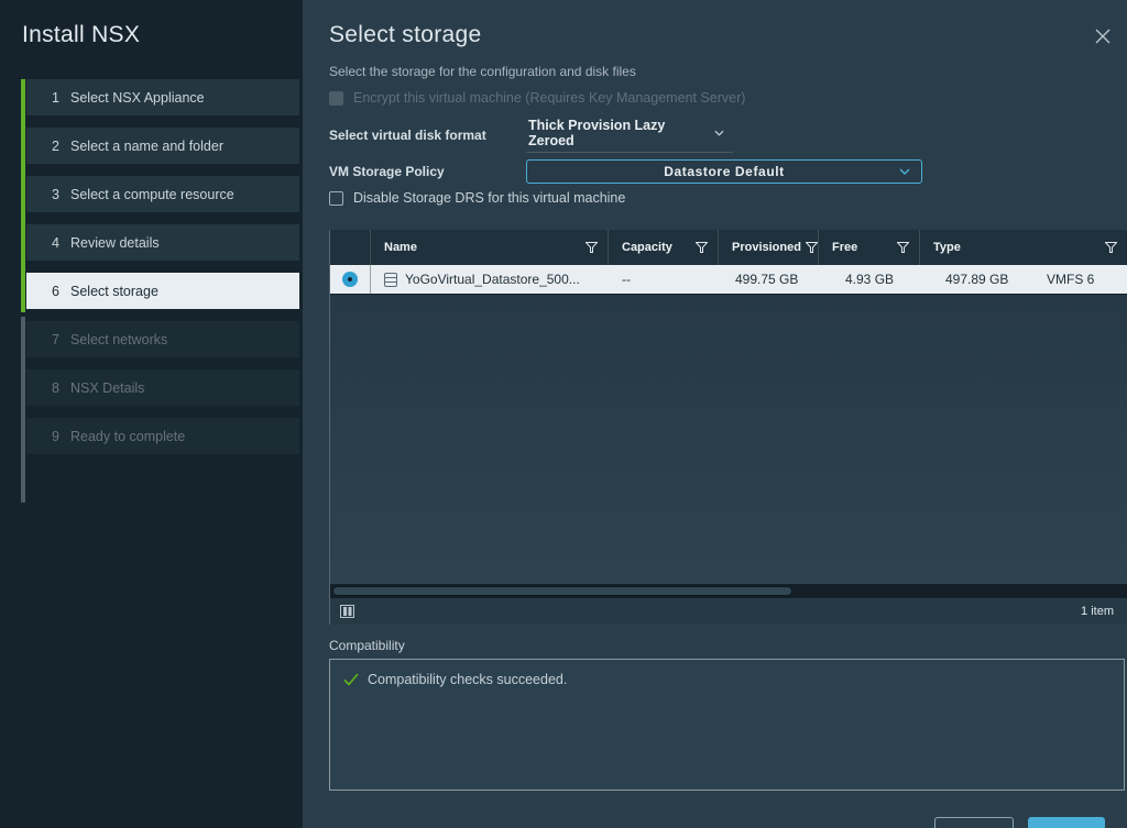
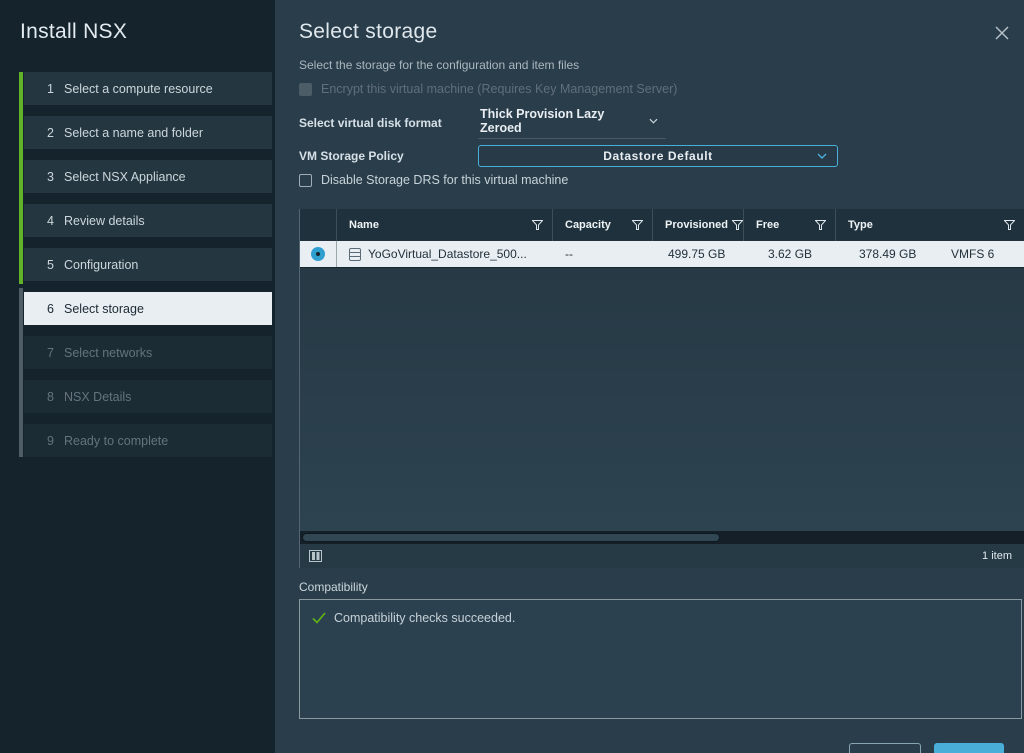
  Install NSX
  1
- Select NSX Appliance
+ Select a compute resource
  2
  Select a name and folder
  3
- Select a compute resource
+ Select NSX Appliance
  4
  Review details
+ 5
+ Configuration
  6
  Select storage
  7
  Select networks
  8
  NSX Details
  9
  Ready to complete
  Select storage
- Select the storage for the configuration and disk files
+ Select the storage for the configuration and item files
  Encrypt this virtual machine (Requires Key Management Server)
  Select virtual disk format
  Thick Provision Lazy Zeroed
  VM Storage Policy
  Datastore Default
  Disable Storage DRS for this virtual machine
  Name
  Capacity
  Provisioned
  Free
  Type
  YoGoVirtual_Datastore_500...
  --
  499.75 GB
- 4.93 GB
+ 3.62 GB
- 497.89 GB
+ 378.49 GB
  VMFS 6
  1 item
  Compatibility
  Compatibility checks succeeded.
